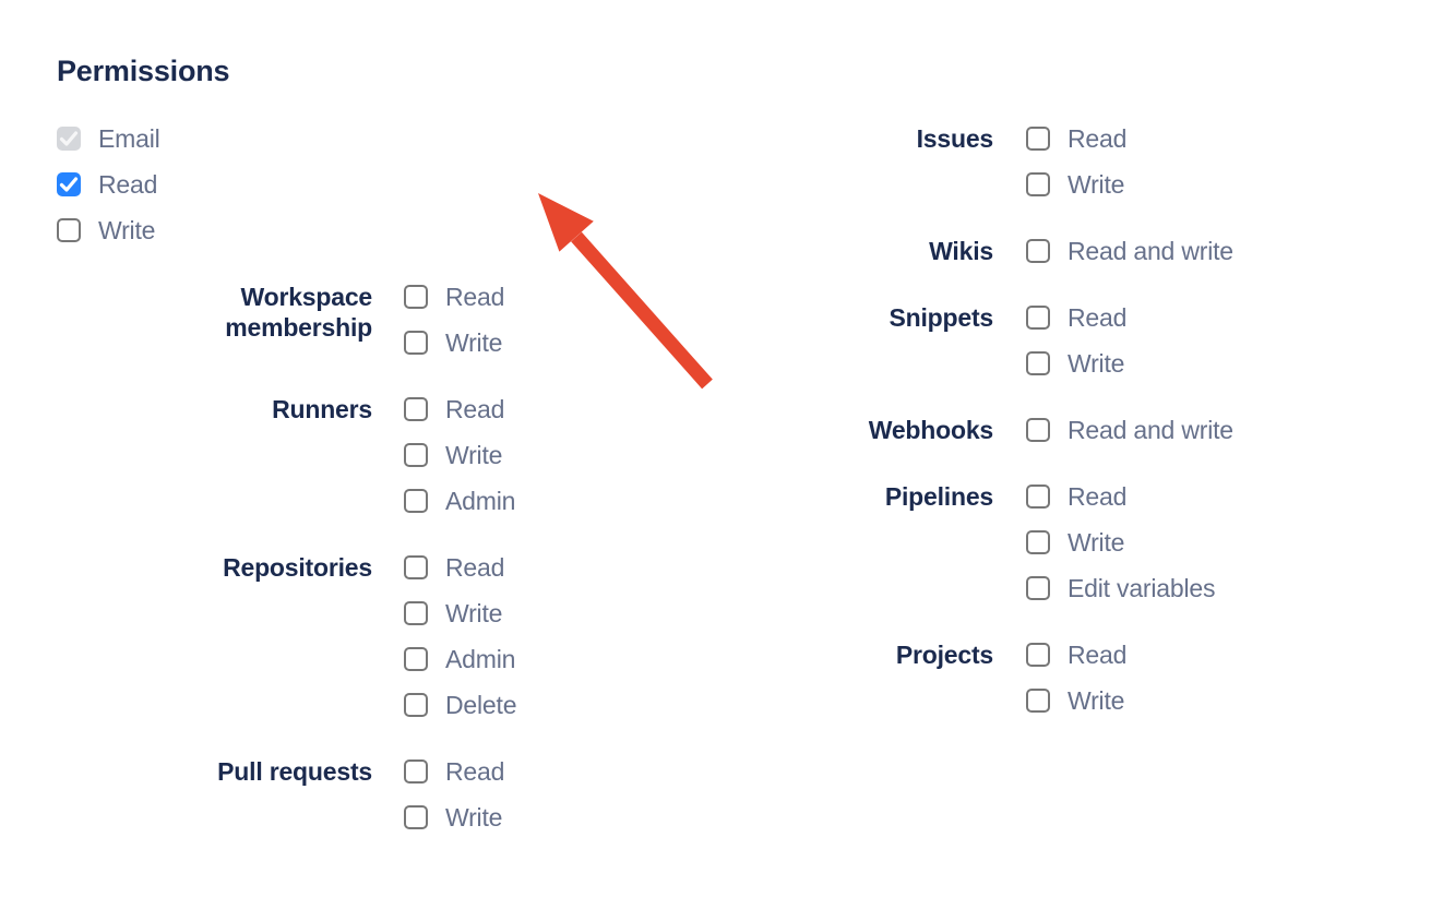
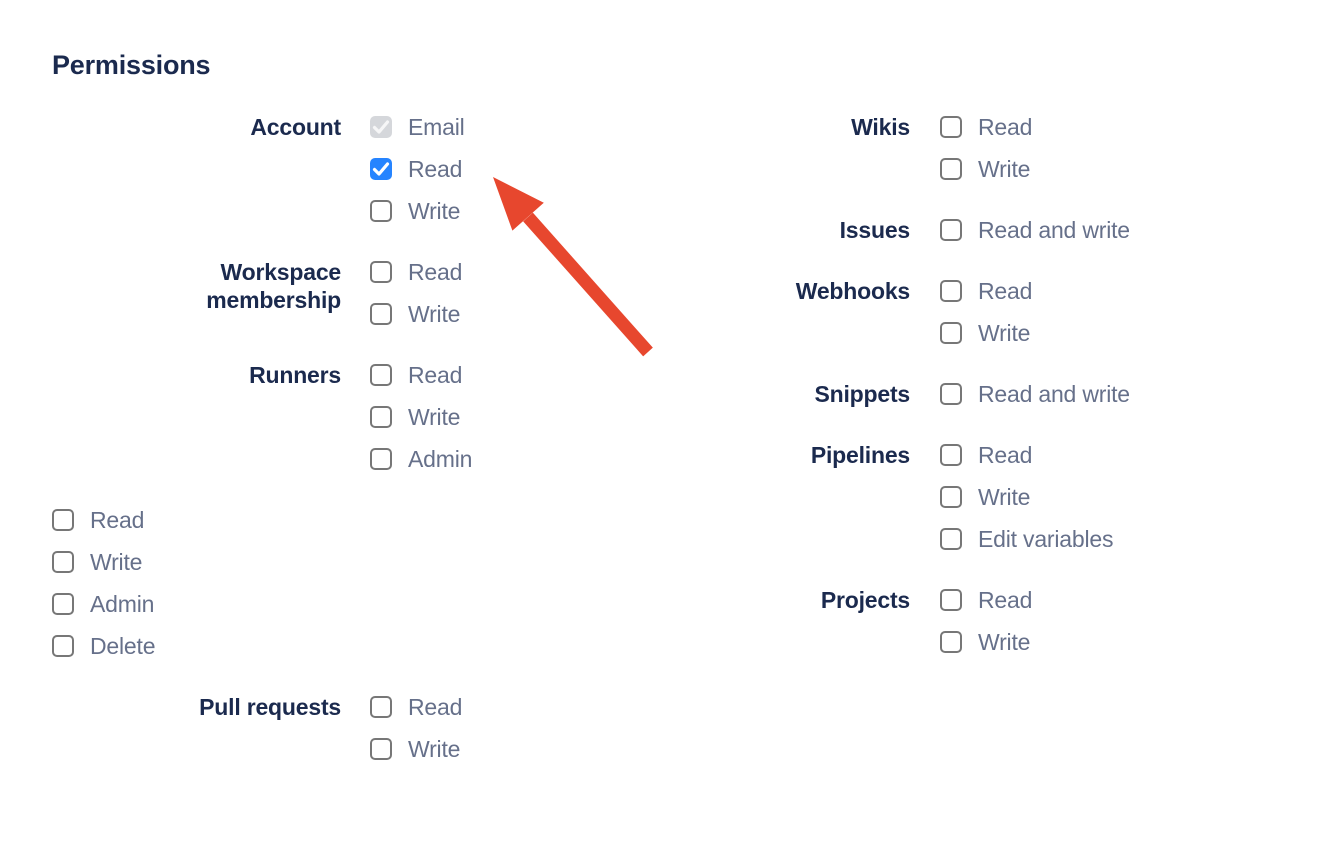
  Permissions
+ Account
  Email
  Read
  Write
  Workspace membership
  Read
  Write
  Runners
  Read
  Write
  Admin
- Repositories
  Read
  Write
  Admin
  Delete
  Pull requests
  Read
  Write
- Issues
+ Wikis
  Read
  Write
- Wikis
+ Issues
  Read and write
- Snippets
+ Webhooks
  Read
  Write
- Webhooks
+ Snippets
  Read and write
  Pipelines
  Read
  Write
  Edit variables
  Projects
  Read
  Write
